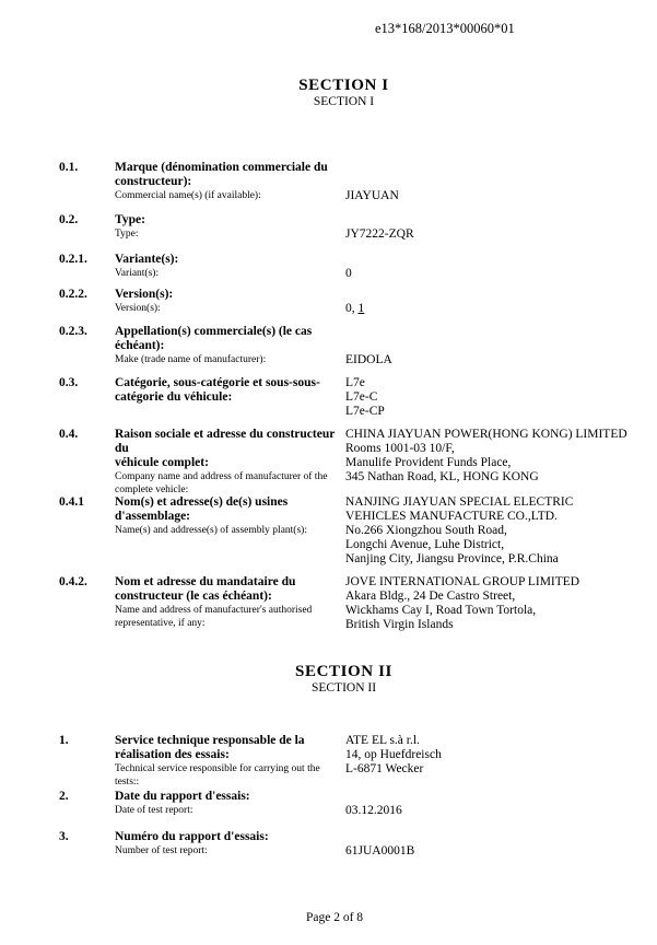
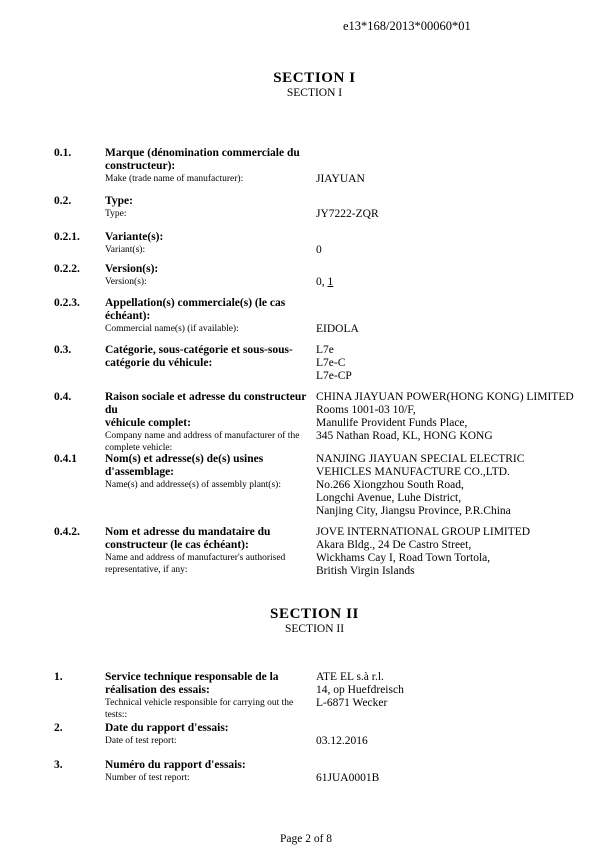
  e13*168/2013*00060*01
  SECTION I
  SECTION I
  0.1.
  Marque (dénomination commerciale du
  constructeur):
- Commercial name(s) (if available):
+ Make (trade name of manufacturer):
  JIAYUAN
  0.2.
  Type:
  Type:
  JY7222-ZQR
  0.2.1.
  Variante(s):
  Variant(s):
  0
  0.2.2.
  Version(s):
  Version(s):
  0, 1
  0.2.3.
  Appellation(s) commerciale(s) (le cas
  échéant):
- Make (trade name of manufacturer):
+ Commercial name(s) (if available):
  EIDOLA
  0.3.
  Catégorie, sous-catégorie et sous-sous-
  catégorie du véhicule:
  L7e
  L7e-C
  L7e-CP
  0.4.
  Raison sociale et adresse du constructeur du
  véhicule complet:
  Company name and address of manufacturer of the
  complete vehicle:
  CHINA JIAYUAN POWER(HONG KONG) LIMITED
  Rooms 1001-03 10/F,
  Manulife Provident Funds Place,
  345 Nathan Road, KL, HONG KONG
  0.4.1
  Nom(s) et adresse(s) de(s) usines
  d'assemblage:
  Name(s) and addresse(s) of assembly plant(s):
  NANJING JIAYUAN SPECIAL ELECTRIC
  VEHICLES MANUFACTURE CO.,LTD.
  No.266 Xiongzhou South Road,
  Longchi Avenue, Luhe District,
  Nanjing City, Jiangsu Province, P.R.China
  0.4.2.
  Nom et adresse du mandataire du
  constructeur (le cas échéant):
  Name and address of manufacturer's authorised
  representative, if any:
  JOVE INTERNATIONAL GROUP LIMITED
  Akara Bldg., 24 De Castro Street,
  Wickhams Cay I, Road Town Tortola,
  British Virgin Islands
  SECTION II
  SECTION II
  1.
  Service technique responsable de la
  réalisation des essais:
- Technical service responsible for carrying out the tests::
+ Technical vehicle responsible for carrying out the tests::
  ATE EL s.à r.l.
  14, op Huefdreisch
  L-6871 Wecker
  2.
  Date du rapport d'essais:
  Date of test report:
  03.12.2016
  3.
  Numéro du rapport d'essais:
  Number of test report:
  61JUA0001B
  Page 2 of 8
